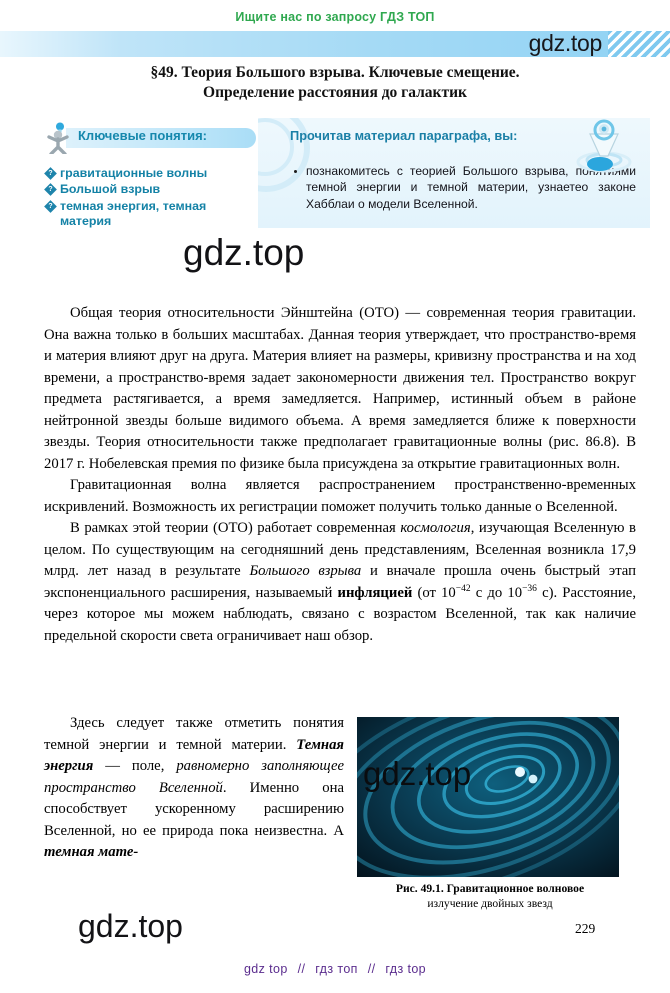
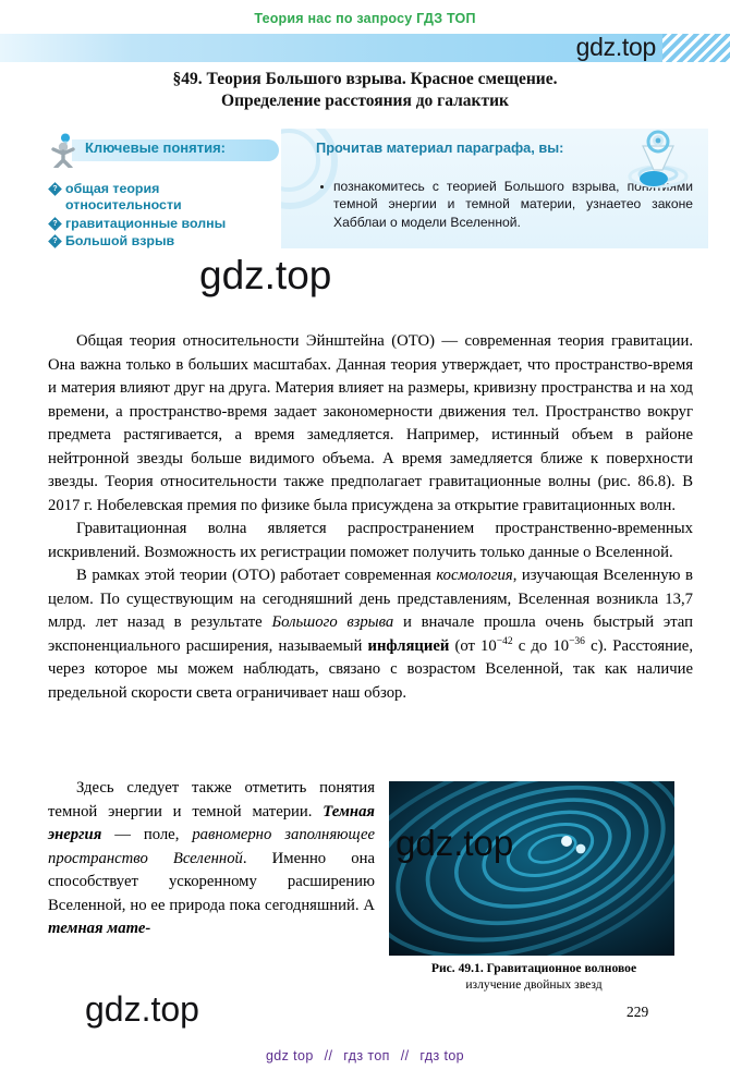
- Ищите нас по запросу ГДЗ ТОП
+ Теория нас по запросу ГДЗ ТОП
  gdz.top
- §49. Теория Большого взрыва. Ключевые смещение.
+ §49. Теория Большого взрыва. Красное смещение.
  Определение расстояния до галактик
  Ключевые понятия:
+ общая теория относительности
  гравитационные волны
  Большой взрыв
- темная энергия, темная материя
  Прочитав материал параграфа, вы:
  познакомитесь с теорией Большого взрыва, поми темной энергии и темной материи, узнаетео законе Хабблаи о модели Вселенной.
  gdz.top
  gdz.top
  Общая теория относительности Эйнштейна (ОТО) — современная теория гравитации. Она важна только в больших масштабах. Данная теория утверждает, что пространство-время и материя влияют друг на друга. Материя влияет на размеры, кривизну пространства и на ход времени, а пространство-время задает закономерности движения тел. Пространство вокруг предмета растягивается, а время замедляется. Например, истинный объем в районе нейтронной звезды больше видимого объема. А время замедляется ближе к поверхности звезды. Теория относительности также предполагает гравитационные волны (рис. 86.8). В 2017 г. Нобелевская премия по физике была присуждена за открытие гравитационных волн.
  Гравитационная волна является распространением пространственно-временных искривлений. Возможность их регистрации поможет получить только данные о Вселенной.
- В рамках этой теории (ОТО) работает современная космология, изучающая Вселенную в целом. По существующим на сегодняшний день представлениям, Вселенная возникла 17,9 млрд. лет назад в результате Большого взрыва и вначале прошла очень быстрый этап экспоненциального расширения, называемый инфляцией (от 10−42 с до 10−36 с). Расстояние, через которое мы можем наблюдать, связано с возрастом Вселенной, так как наличие предельной скорости света ограничивает наш обзор.
+ В рамках этой теории (ОТО) работает современная космология, изучающая Вселенную в целом. По существующим на сегодняшний день представлениям, Вселенная возникла 13,7 млрд. лет назад в результате Большого взрыва и вначале прошла очень быстрый этап экспоненциального расширения, называемый инфляцией (от 10−42 с до 10−36 с). Расстояние, через которое мы можем наблюдать, связано с возрастом Вселенной, так как наличие предельной скорости света ограничивает наш обзор.
- Здесь следует также отметить понятия темной энергии и темной материи. Темная энергия — поле, равномерно заполняющее пространство Вселенной. Именно она способствует ускоренному расширению Вселенной, но ее природа пока неизвестна. А темная мате-
+ Здесь следует также отметить понятия темной энергии и темной материи. Темная энергия — поле, равномерно заполняющее пространство Вселенной. Именно она способствует ускоренному расширению Вселенной, но ее природа пока сегодняшний. А темная мате-
  gdz.top
  Рис. 49.1. Гравитационное волновое
  излучение двойных звезд
  229
  gdz top // гдз топ // гдз top
